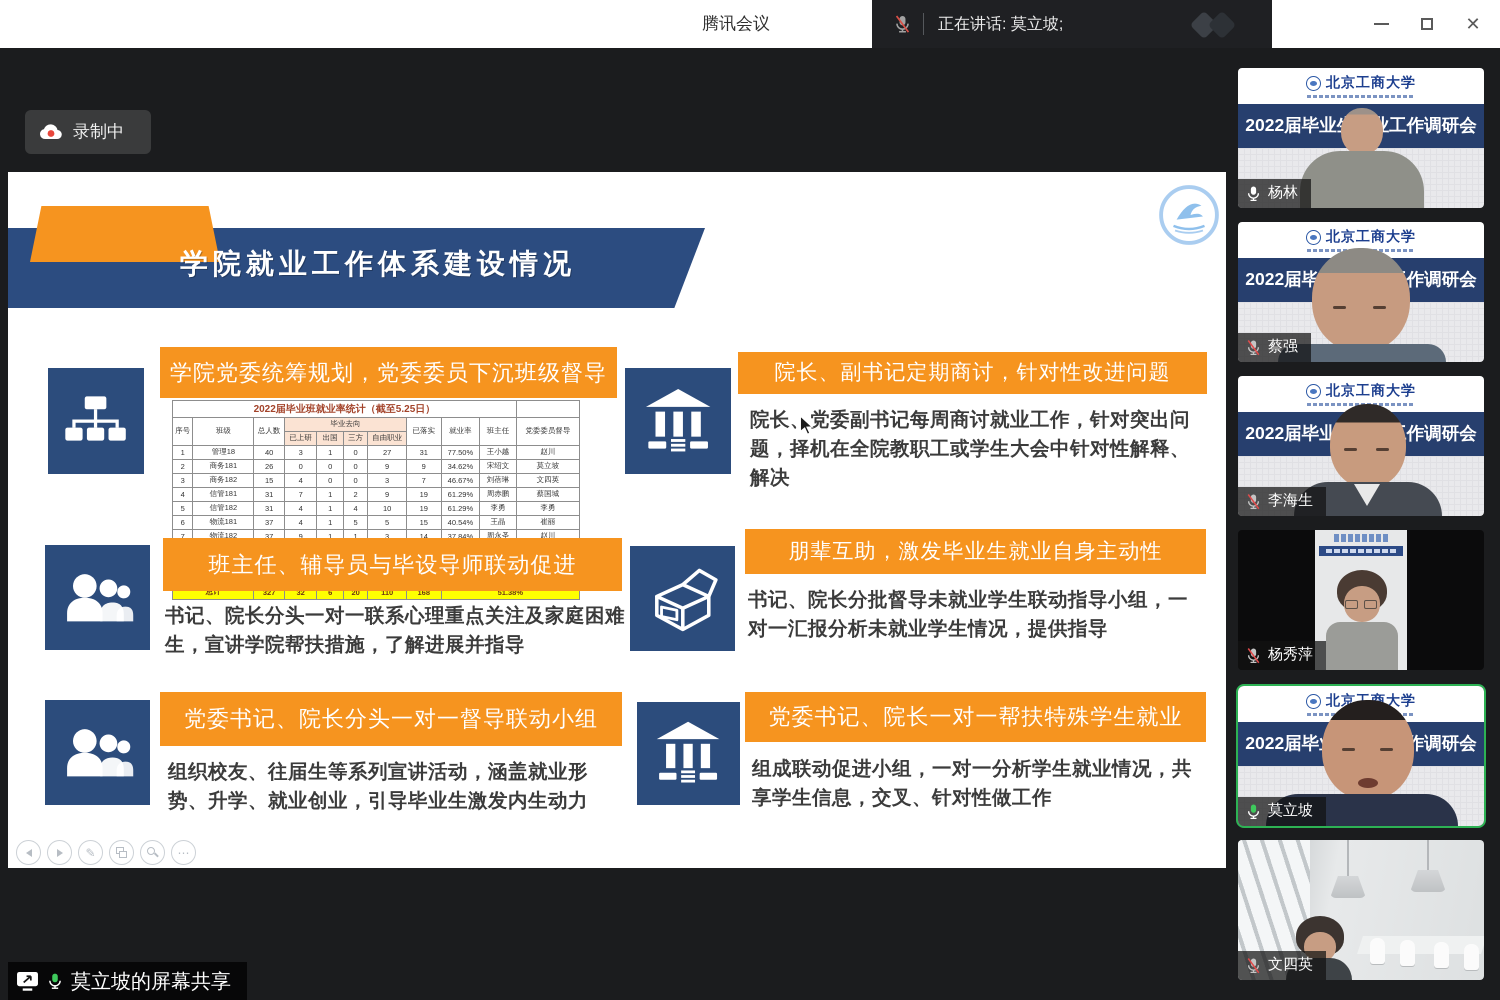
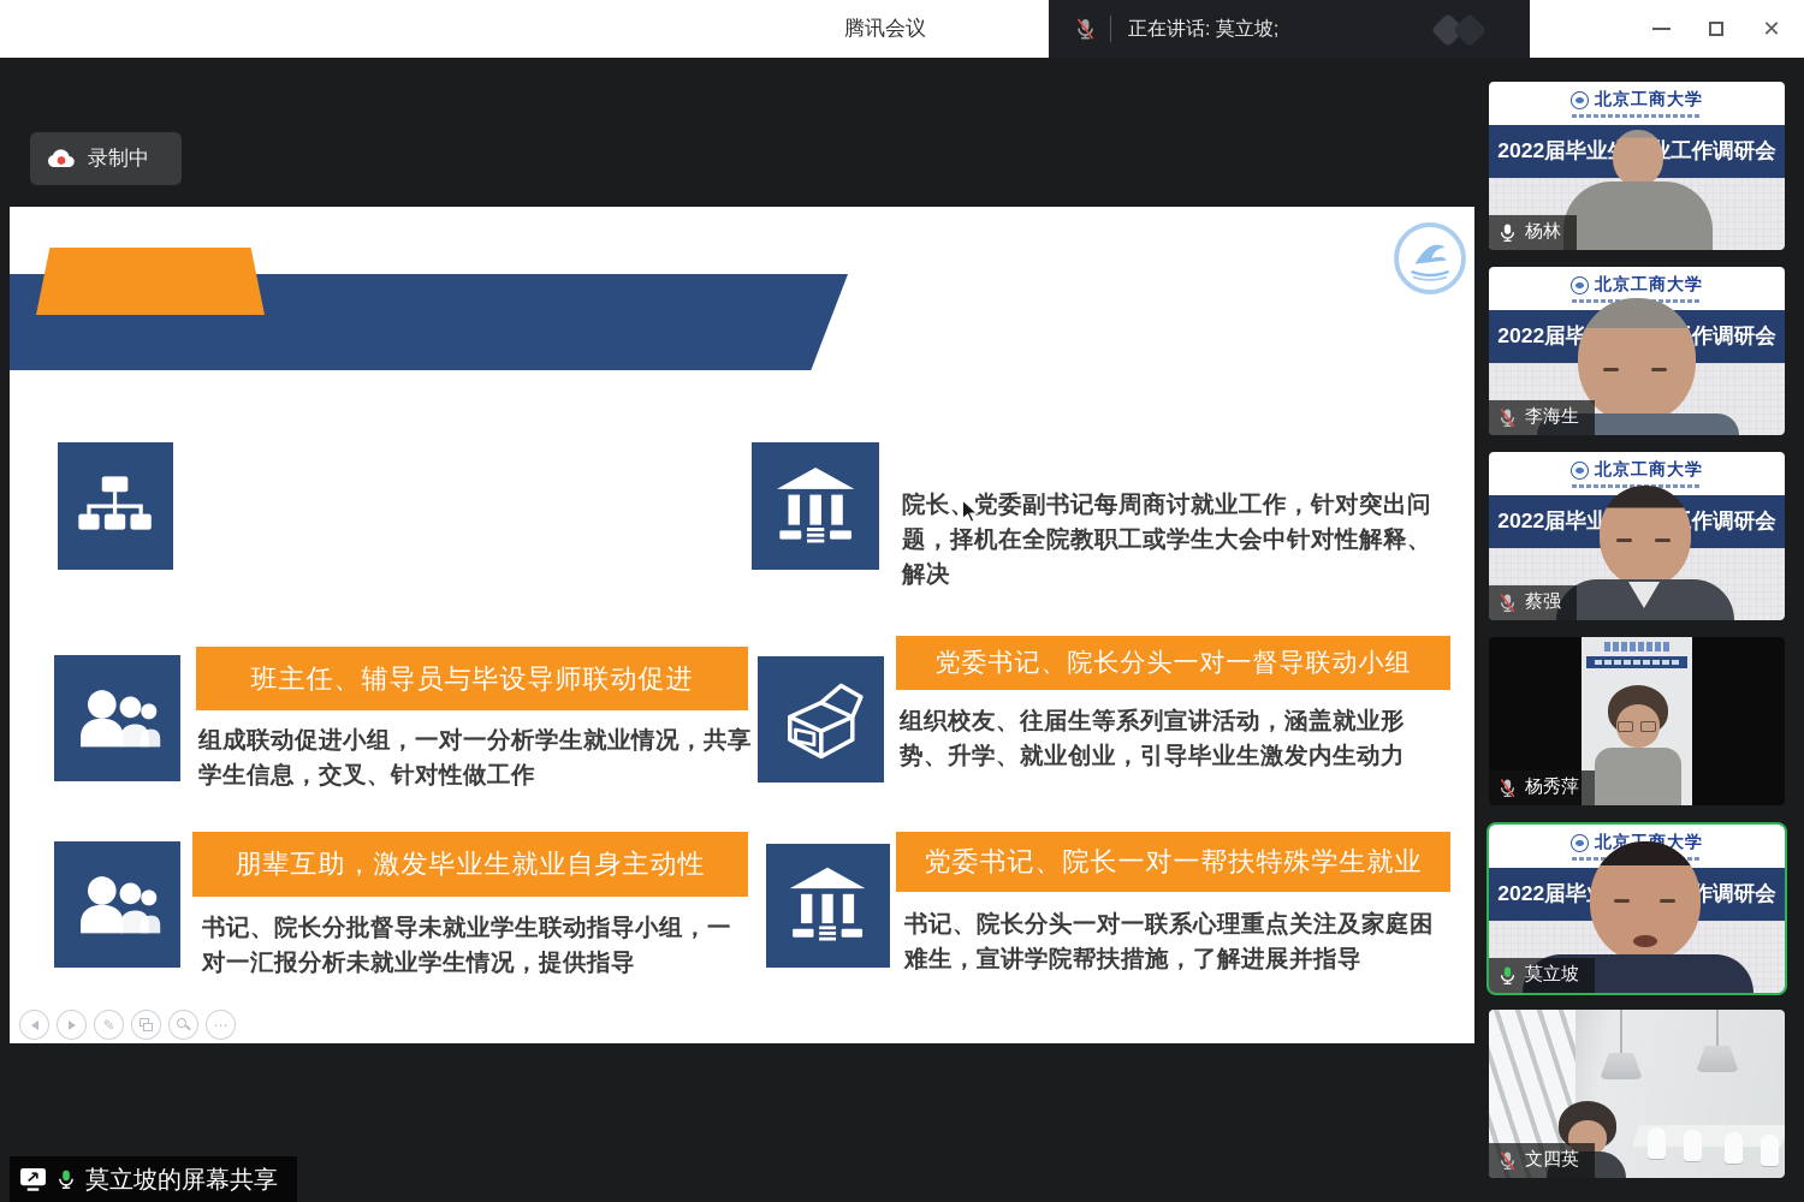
  腾讯会议
  正在讲话: 莫立坡;
  ✕
  录制中
- 学院就业工作体系建设情况
- 学院党委统筹规划，党委委员下沉班级督导
- 2022届毕业班就业率统计（截至5.25日）
- 序号	班级	总人数	毕业去向	已落实	就业率	班主任	党委委员督导
- 已上研	出国	三方	自由职业
- 1	管理18	40	3	1	0	27	31	77.50%	王小越	赵川
- 2	商务181	26	0	0	0	9	9	34.62%	宋绍文	莫立坡
- 3	商务182	15	4	0	0	3	7	46.67%	刘蓓琳	文四英
- 4	信管181	31	7	1	2	9	19	61.29%	周赤鹏	蔡国城
- 5	信管182	31	4	1	4	10	19	61.29%	李勇	李勇
- 6	物流181	37	4	1	5	5	15	40.54%	王晶	崔丽
- 7	物流182	37	9	1	1	3	14	37.84%	周永圣	赵川
- 总计	327	32	6	20	110	168	51.38%
- 院长、副书记定期商讨，针对性改进问题
  院长党委副书记每周商讨就业工作，针对突出问题，择机在全院教职工或学生大会中针对性解释、解决
  班主任、辅导员与毕设导师联动促进
- 书记、院长分头一对一联系心理重点关注及家庭困难生，宣讲学院帮扶措施，了解进展并指导
+ 组成联动促进小组，一对一分析学生就业情况，共享学生信息，交叉、针对性做工作
- 朋辈互助，激发毕业生就业自身主动性
+ 党委书记、院长分头一对一督导联动小组
- 书记、院长分批督导未就业学生联动指导小组，一对一汇报分析未就业学生情况，提供指导
+ 组织校友、往届生等系列宣讲活动，涵盖就业形势、升学、就业创业，引导毕业生激发内生动力
- 党委书记、院长分头一对一督导联动小组
+ 朋辈互助，激发毕业生就业自身主动性
- 组织校友、往届生等系列宣讲活动，涵盖就业形势、升学、就业创业，引导毕业生激发内生动力
+ 书记、院长分批督导未就业学生联动指导小组，一对一汇报分析未就业学生情况，提供指导
  党委书记、院长一对一帮扶特殊学生就业
- 组成联动促进小组，一对一分析学生就业情况，共享学生信息，交叉、针对性做工作
+ 书记、院长分头一对一联系心理重点关注及家庭困难生，宣讲学院帮扶措施，了解进展并指导
  ✎
  ⋯
  莫立坡的屏幕共享
  北京工商大学
  2022届毕业工作调研会
  杨林
  北京工商大学
- 蔡强
+ 李海生
  北京工商大学
  2022届毕业作调研会
- 李海生
+ 蔡强
  杨秀萍
  莫立坡
  文四英
